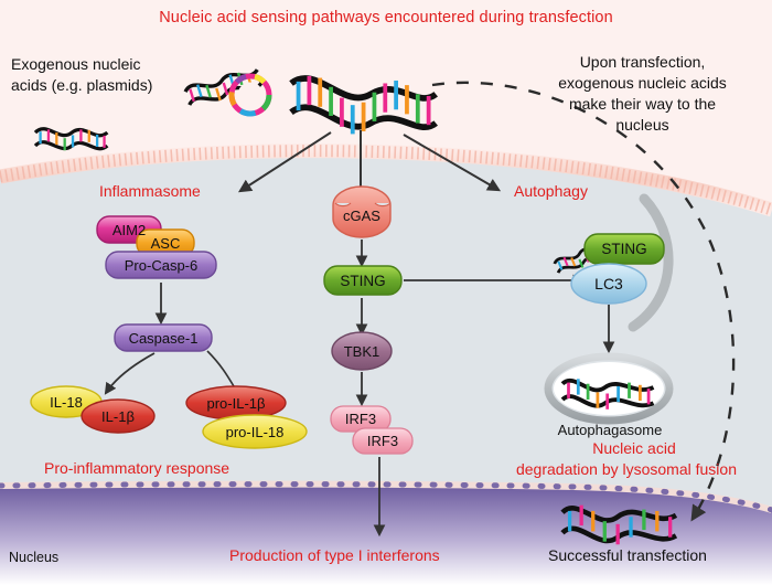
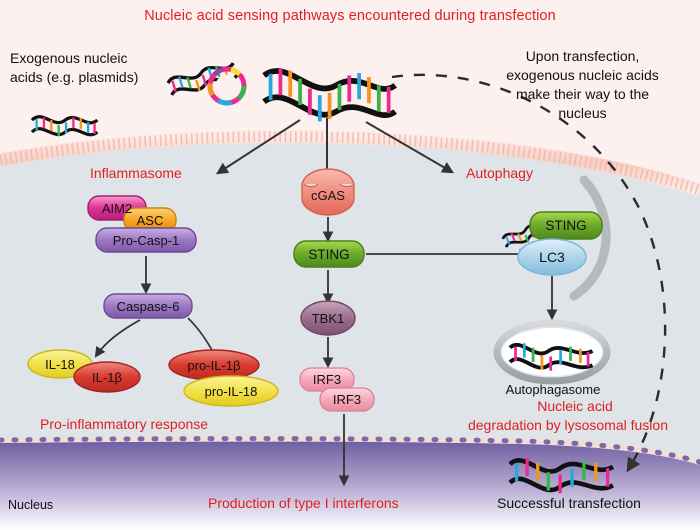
  Nucleic acid sensing pathways encountered during transfection
  Exogenous nucleic
  acids (e.g. plasmids)
  Upon transfection,
  exogenous nucleic acids
  make their way to the
  nucleus
  Inflammasome
  Autophagy
  Autophagasome
  Pro-inflammatory response
  Nucleic acid
  degradation by lysosomal fusion
  Production of type I interferons
  Successful transfection
  Nucleus
  AIM2
  ASC
- Pro-Casp-6
+ Pro-Casp-1
- Caspase-1
+ Caspase-6
  IL-18
  IL-1β
  pro-IL-1β
  pro-IL-18
  cGAS
  STING
  TBK1
  IRF3
  IRF3
  STING
  LC3
